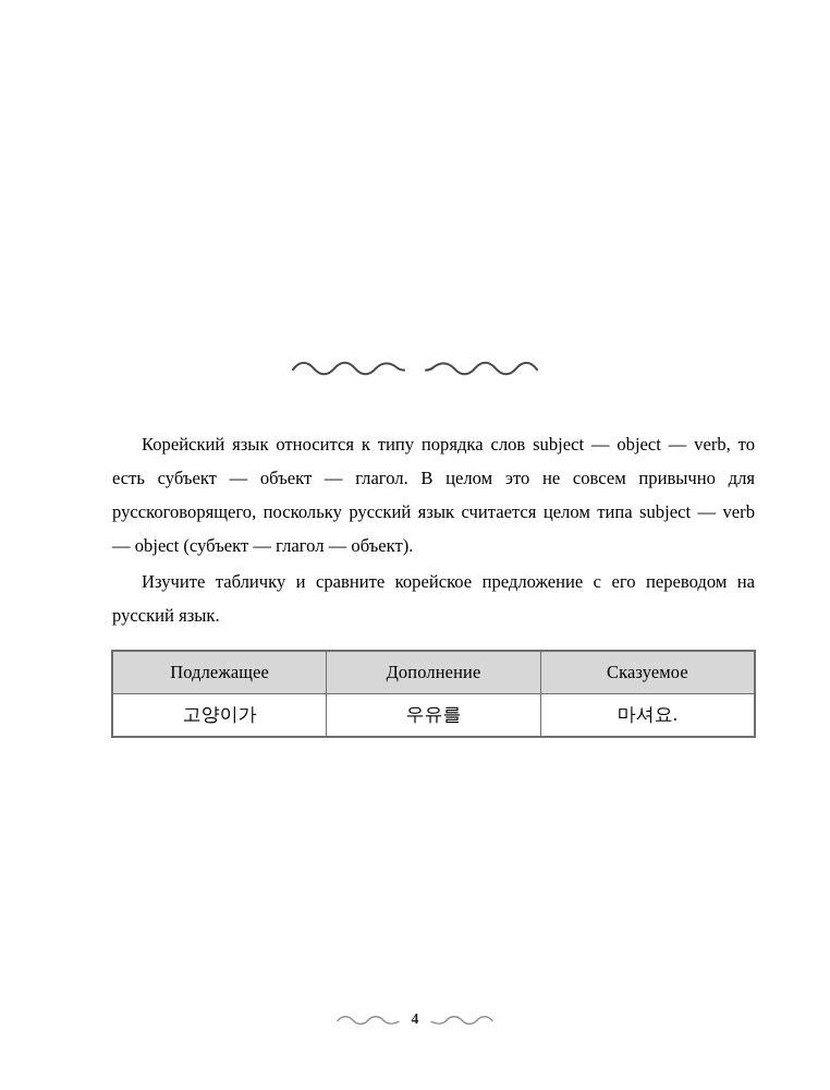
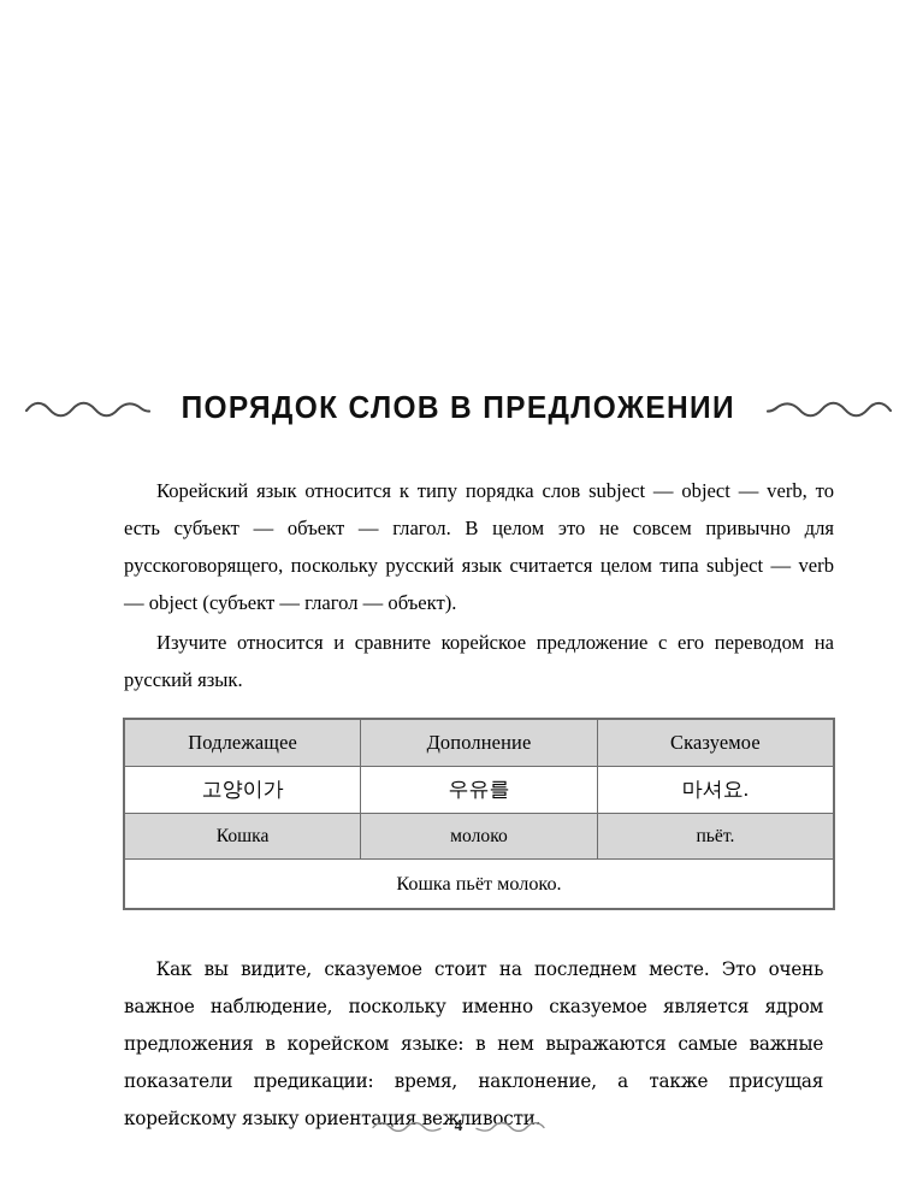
+ ПОРЯДОК СЛОВ В ПРЕДЛОЖЕНИИ
  Корейский язык относится к типу порядка слов subject — object — verb, то есть субъект — объект — глагол. В целом это не совсем привычно для русскоговорящего, поскольку русский язык считается целом типа subject — verb — object (субъект — глагол — объект).
- Изучите табличку и сравните корейское предложение с его переводом на русский язык.
+ Изучите относится и сравните корейское предложение с его переводом на русский язык.
  Подлежащее	Дополнение	Сказуемое
  고양이가	우유를	마셔요.
+ Кошка	молоко	пьёт.
+ Кошка пьёт молоко.
+ Как вы видите, сказуемое стоит на последнем месте. Это очень важное наблюдение, поскольку именно сказуемое является ядром предложения в корейском языке: в нем выражаются самые важные показатели предикации: время, наклонение, а также присущая корейскому языку ориентация вежливости.
  4
